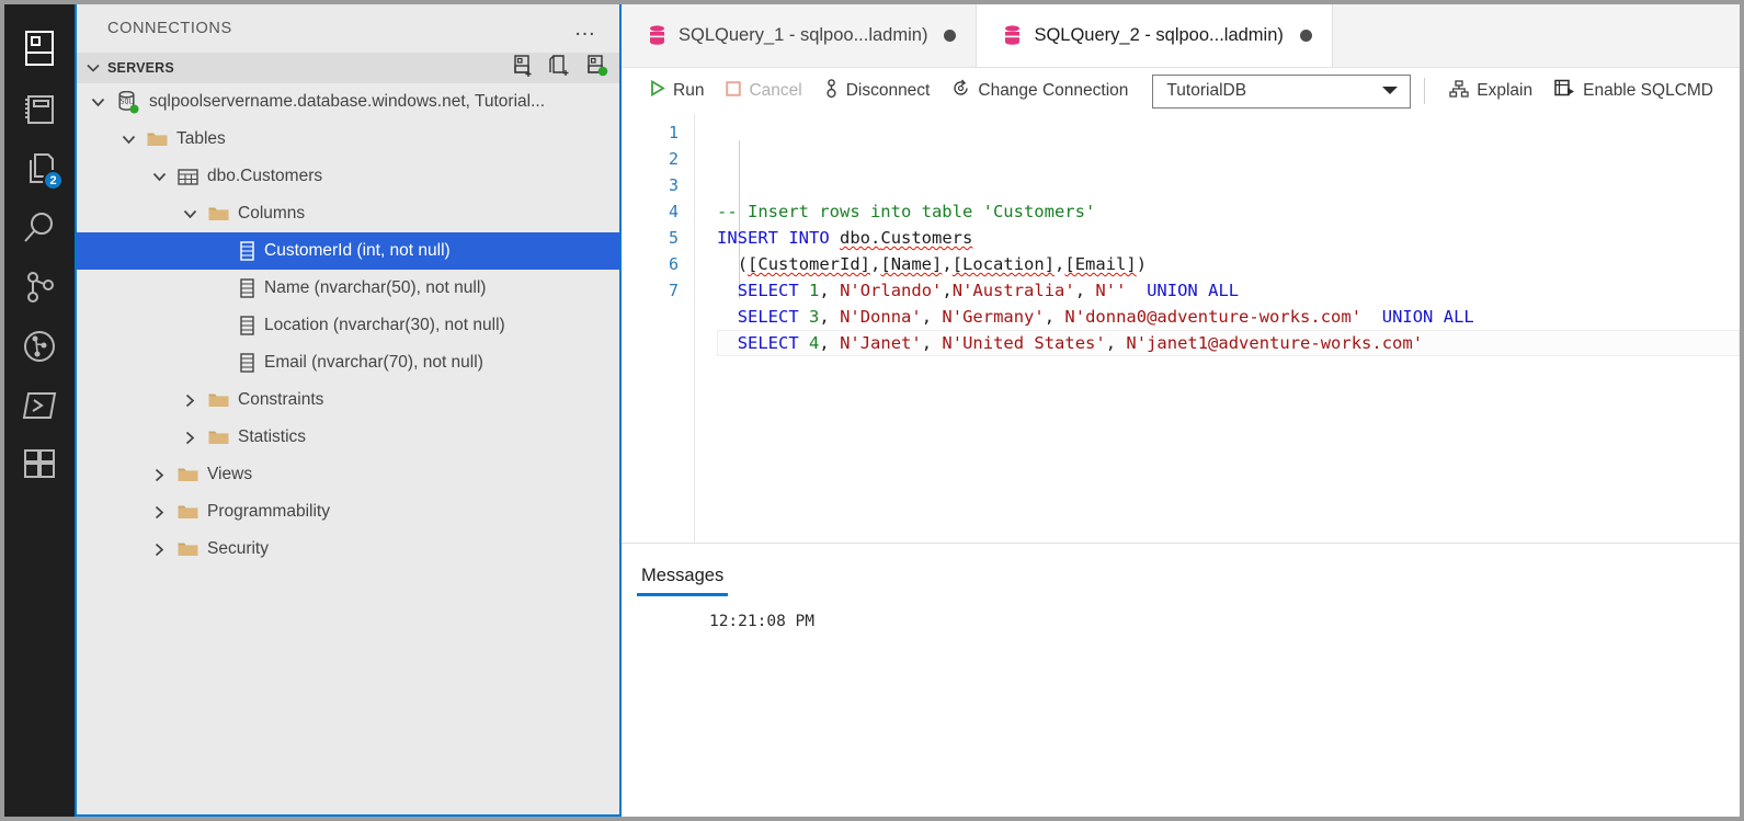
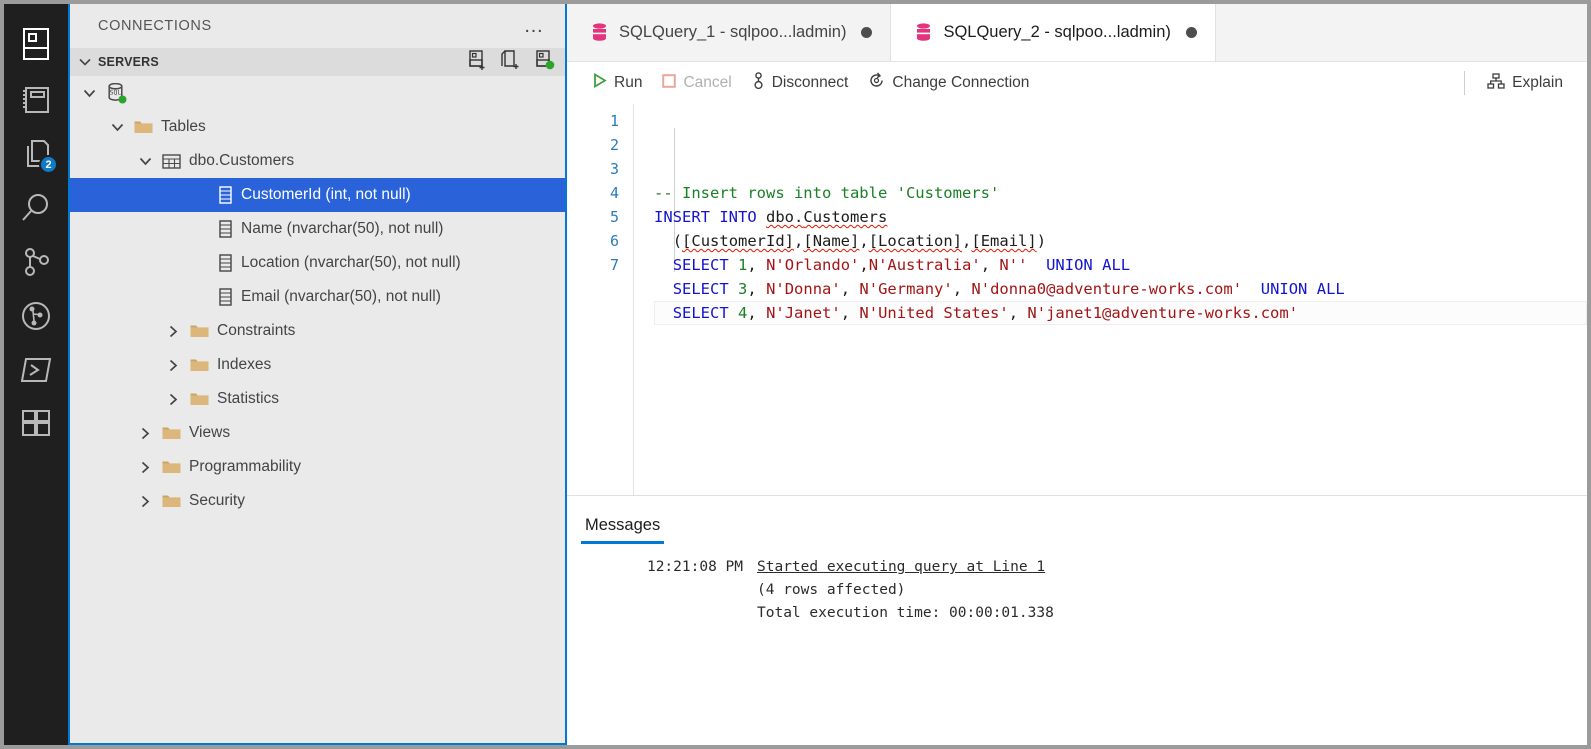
  2
  CONNECTIONS
  …
  SERVERS
  SQL
- sqlpoolservername.database.windows.net, Tutorial...
  Tables
  dbo.Customers
- Columns
  CustomerId (int, not null)
  Name (nvarchar(50), not null)
- Location (nvarchar(30), not null)
+ Location (nvarchar(50), not null)
- Email (nvarchar(70), not null)
+ Email (nvarchar(50), not null)
  Constraints
+ Indexes
  Statistics
  Views
  Programmability
  Security
  SQLQuery_1 - sqlpoo...ladmin)
  SQLQuery_2 - sqlpoo...ladmin)
  Run
  Cancel
  Disconnect
  Change Connection
- TutorialDB
  Explain
- Enable SQLCMD
  1
  2
  3
  4
  5
  6
  7
  -- Insert rows into table 'Customers'
  INSERT INTO dbo.Customers
  ([CustomerId],[Name],[Location],[Email])
  SELECT 1, N'Orlando',N'Australia', N'' UNION ALL
  SELECT 3, N'Donna', N'Germany', N'donna0@adventure-works.com' UNION ALL
  SELECT 4, N'Janet', N'United States', N'janet1@adventure-works.com'
  Messages
  12:21:08 PM
+ Started executing query at Line 1
+ (4 rows affected)
+ Total execution time: 00:00:01.338
